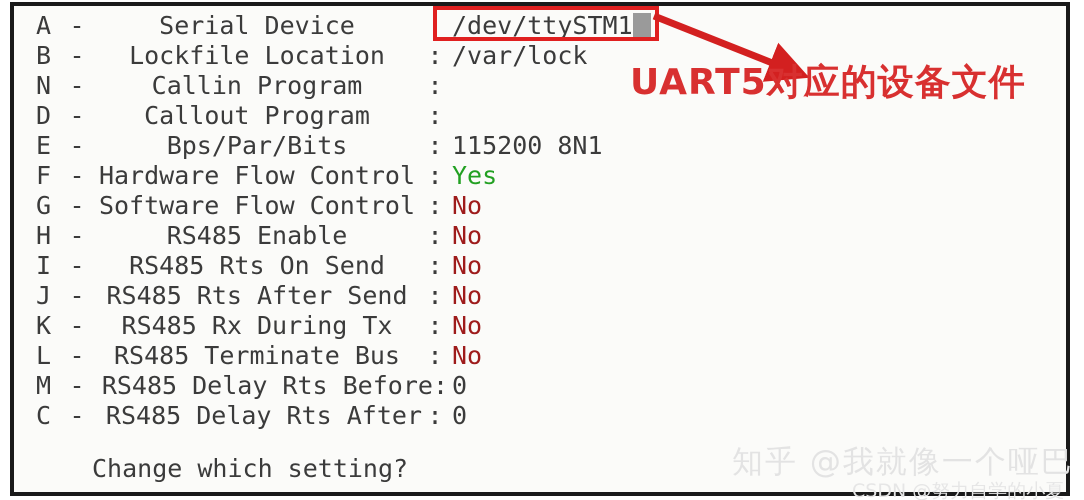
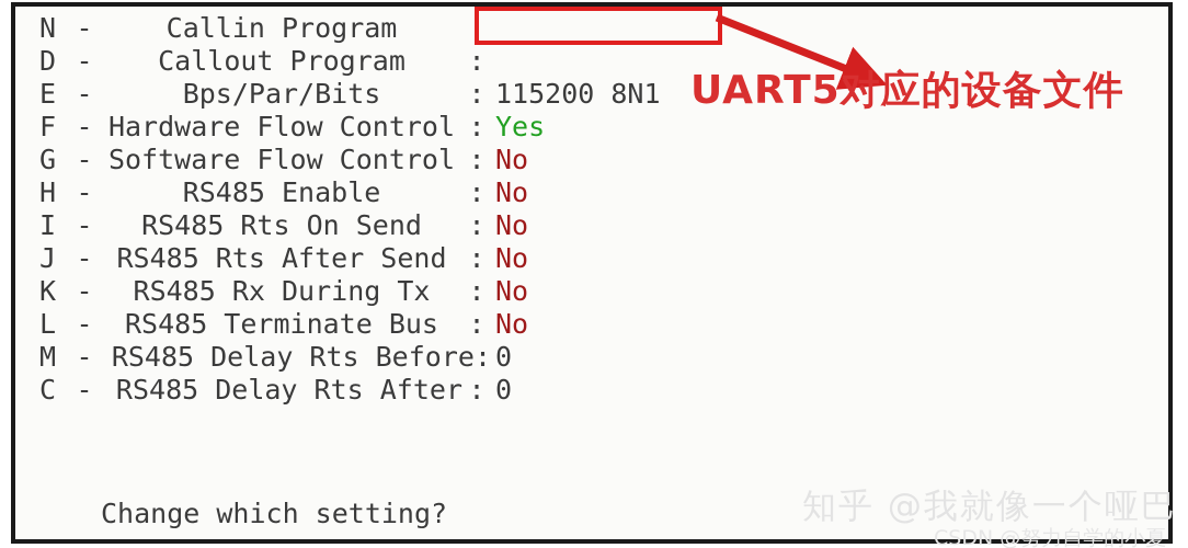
- A - Serial Device : /dev/ttySTM1
- B - Lockfile Location : /var/lock
  N - Callin Program :
  D - Callout Program :
  E - Bps/Par/Bits : 115200 8N1
  F - Hardware Flow Control : Yes
  G - Software Flow Control : No
  H - RS485 Enable : No
  I - RS485 Rts On Send : No
  J - RS485 Rts After Send : No
  K - RS485 Rx During Tx : No
  L - RS485 Terminate Bus : No
  M - RS485 Delay Rts Before: 0
  C - RS485 Delay Rts After : 0
  Change which setting?
  知乎 @我就像一个哑巴
  CSDN @努力自学的小夏
  UART5对应的设备文件
